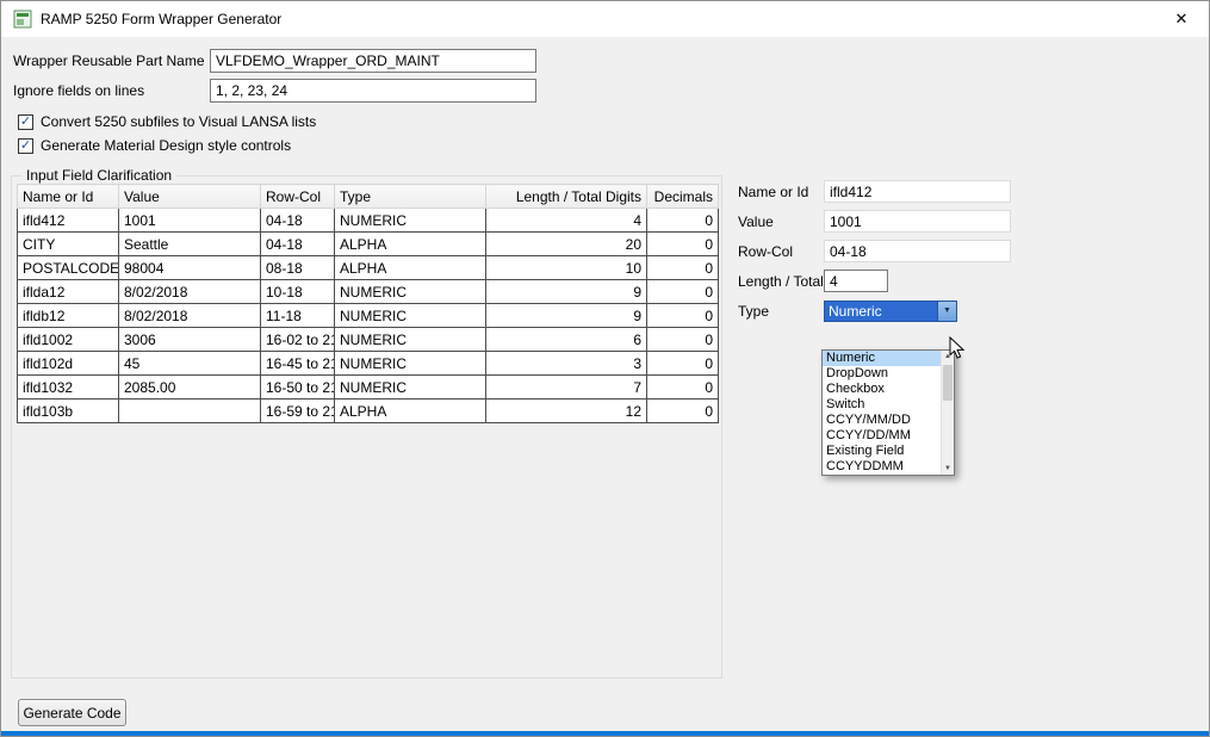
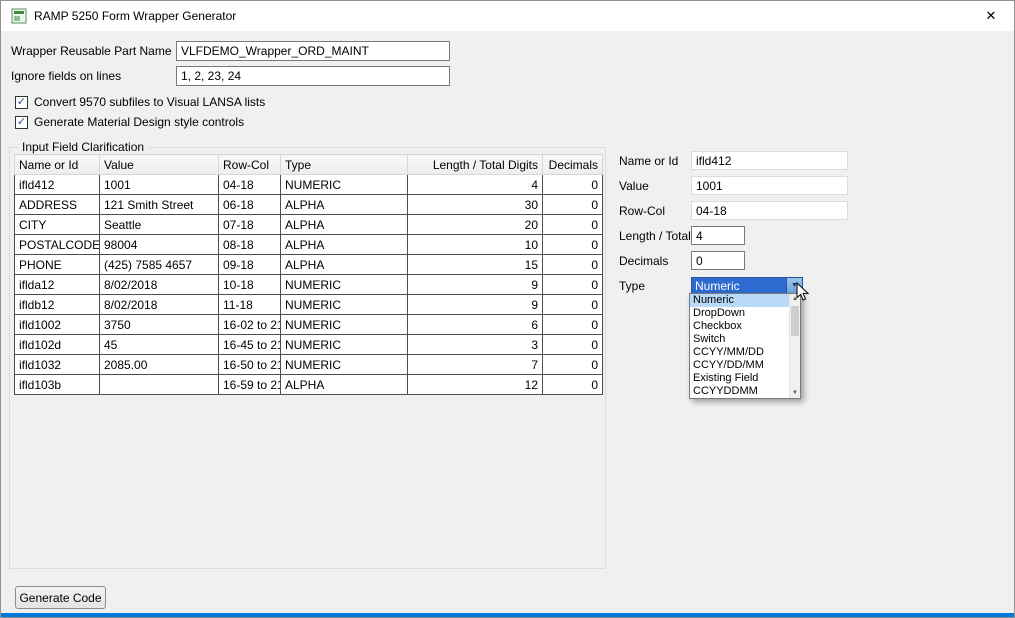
  RAMP 5250 Form Wrapper Generator
  ✕
  Wrapper Reusable Part Name
  VLFDEMO_Wrapper_ORD_MAINT
  Ignore fields on lines
  1, 2, 23, 24
  ✓
- Convert 5250 subfiles to Visual LANSA lists
+ Convert 9570 subfiles to Visual LANSA lists
  ✓
  Generate Material Design style controls
  Input Field Clarification
  Name or Id	Value	Row-Col	Type	Length / Total Digits	Decimals
  ifld412	1001	04-18	NUMERIC	4	0
+ ADDRESS	121 Smith Street	06-18	ALPHA	30	0
- CITY	Seattle	04-18	ALPHA	20	0
+ CITY	Seattle	07-18	ALPHA	20	0
  POSTALCODE	98004	08-18	ALPHA	10	0
+ PHONE	(425) 7585 4657	09-18	ALPHA	15	0
  iflda12	8/02/2018	10-18	NUMERIC	9	0
  ifldb12	8/02/2018	11-18	NUMERIC	9	0
- ifld1002	3006	16-02 to 2	NUMERIC	6	0
+ ifld1002	3750	16-02 to 2	NUMERIC	6	0
  ifld102d	45	16-45 to 2	NUMERIC	3	0
  ifld1032	2085.00	16-50 to 2	NUMERIC	7	0
  ifld103b		16-59 to 2	ALPHA	12	0
  Name or Id
  ifld412
  Value
  1001
  Row-Col
  04-18
  Length / Total
  4
+ Decimals
+ 0
  Type
  Numeric
  Numeric
  DropDown
  Checkbox
  Switch
  CCYY/MM/DD
  CCYY/DD/MM
  Existing Field
  CCYYDDMM
  Generate Code
